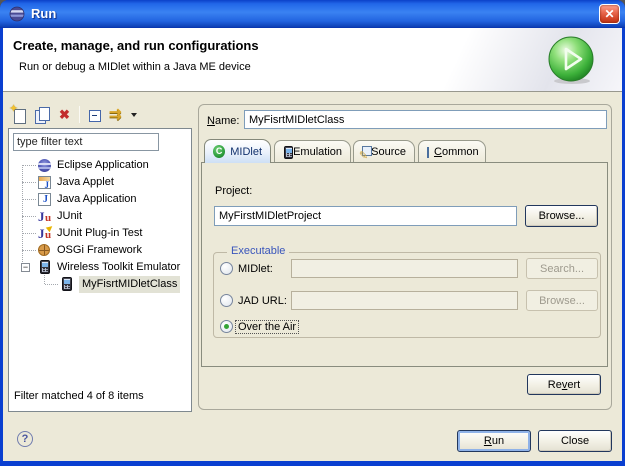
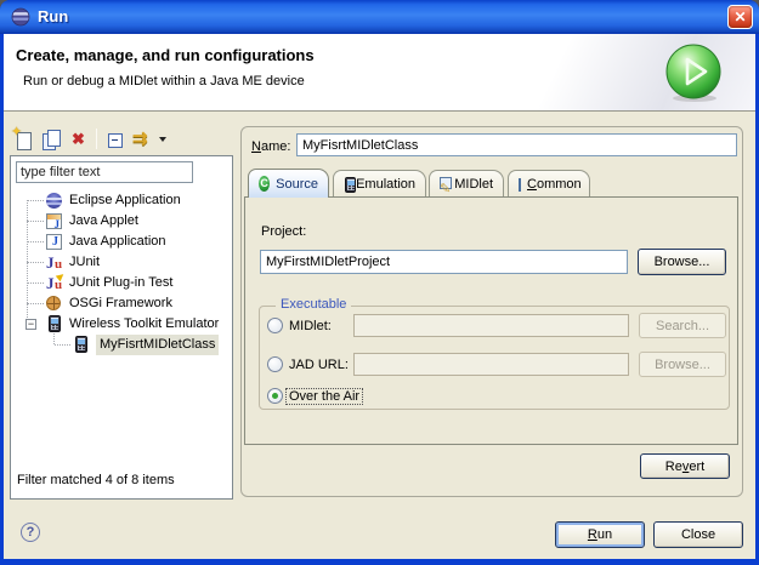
  Run
  ✕
  Create, manage, and run configurations
  Run or debug a MIDlet within a Java ME device
  type filter text
  Eclipse Application
  Java Applet
  Java Application
  JUnit
  JUnit Plug-in Test
  OSGi Framework
  Wireless Toolkit Emulator
  MyFisrtMIDletClass
  Filter matched 4 of 8 items
  Name:
  MyFisrtMIDletClass
- MIDlet
+ Source
  Emulation
- Source
+ MIDlet
  Common
  Project:
  MyFirstMIDletProject
  Browse...
  Executable
  MIDlet:
  Search...
  JAD URL:
  Browse...
  Over the Air
  Revert
  ?
  Run
  Close
